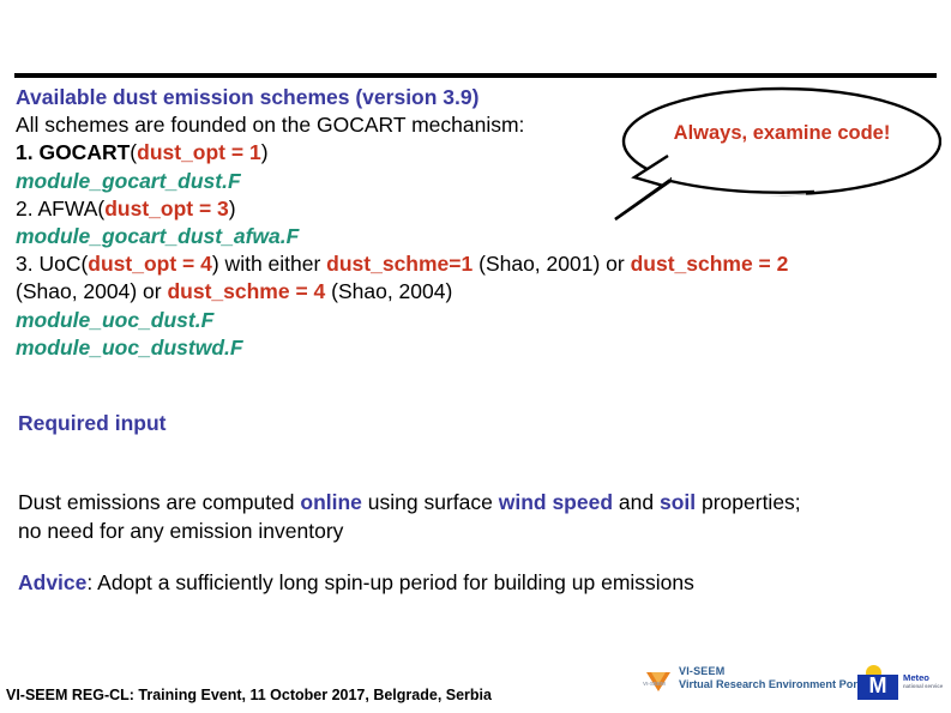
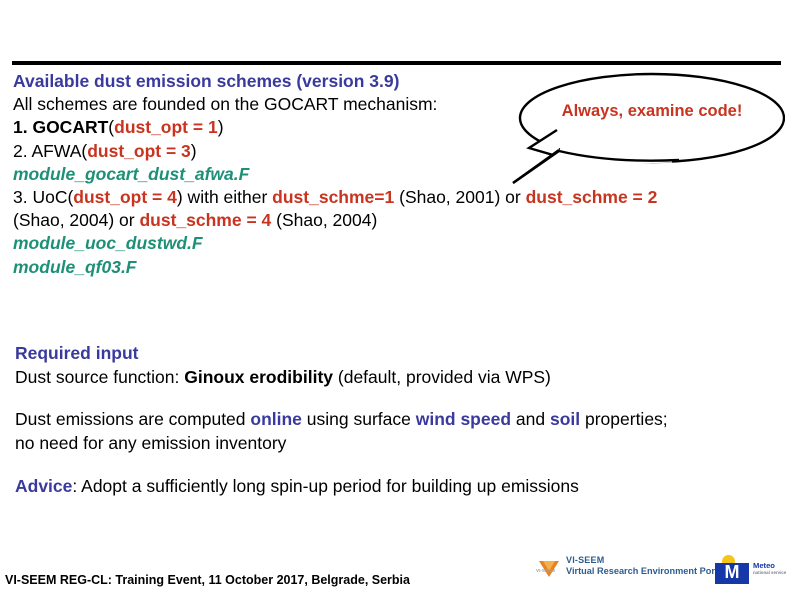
  Available dust emission schemes (version 3.9)
  All schemes are founded on the GOCART mechanism:
  1. GOCART(dust_opt = 1)
- module_gocart_dust.F
  2. AFWA(dust_opt = 3)
  module_gocart_dust_afwa.F
  3. UoC(dust_opt = 4) with either dust_schme=1 (Shao, 2001) or dust_schme = 2
  (Shao, 2004) or dust_schme = 4 (Shao, 2004)
- module_uoc_dust.F
  module_uoc_dustwd.F
+ module_qf03.F
  Always, examine code!
  Required input
+ Dust source function: Ginoux erodibility (default, provided via WPS)
  Dust emissions are computed online using surface wind speed and soil properties;
  no need for any emission inventory
  Advice: Adopt a sufficiently long spin-up period for building up emissions
  VI-SEEM REG-CL: Training Event, 11 October 2017, Belgrade, Serbia
  VI-SEEM
  Virtual Research Environment Por
  M
  Meteo
